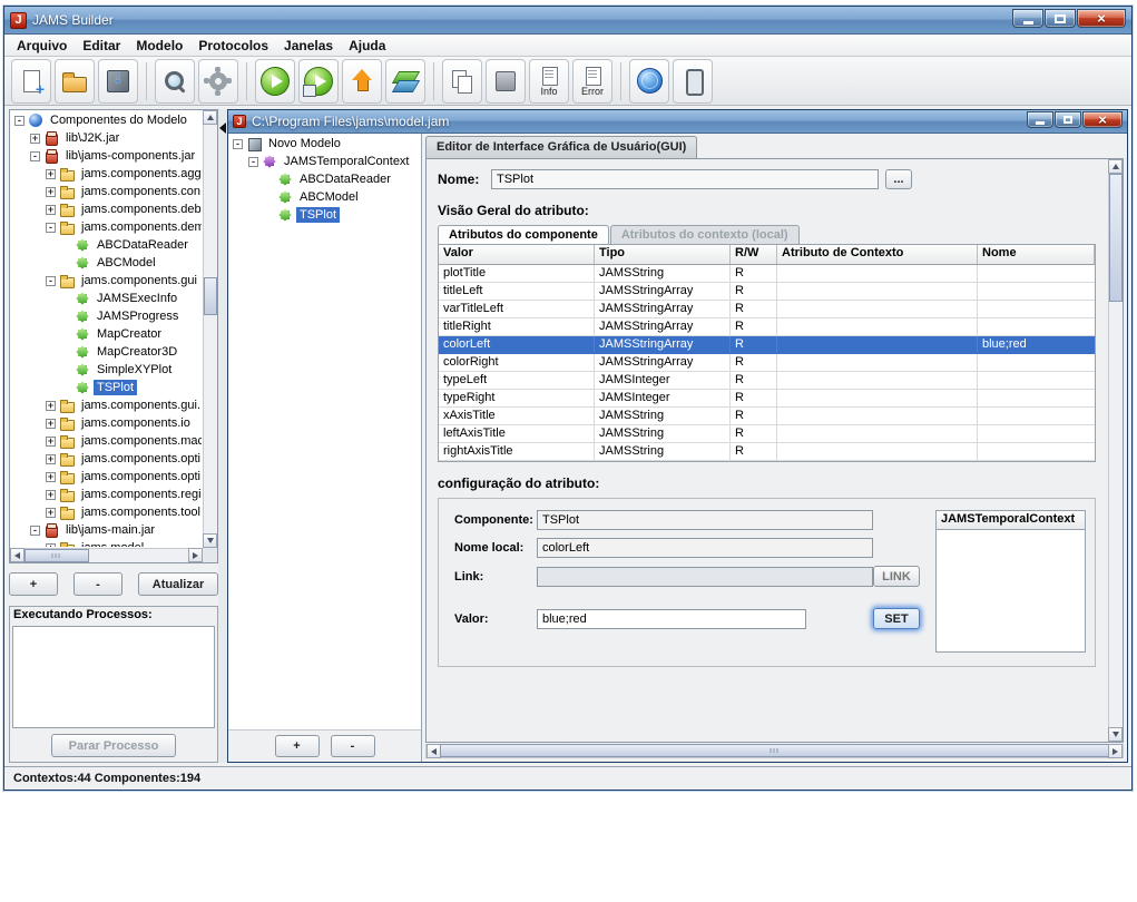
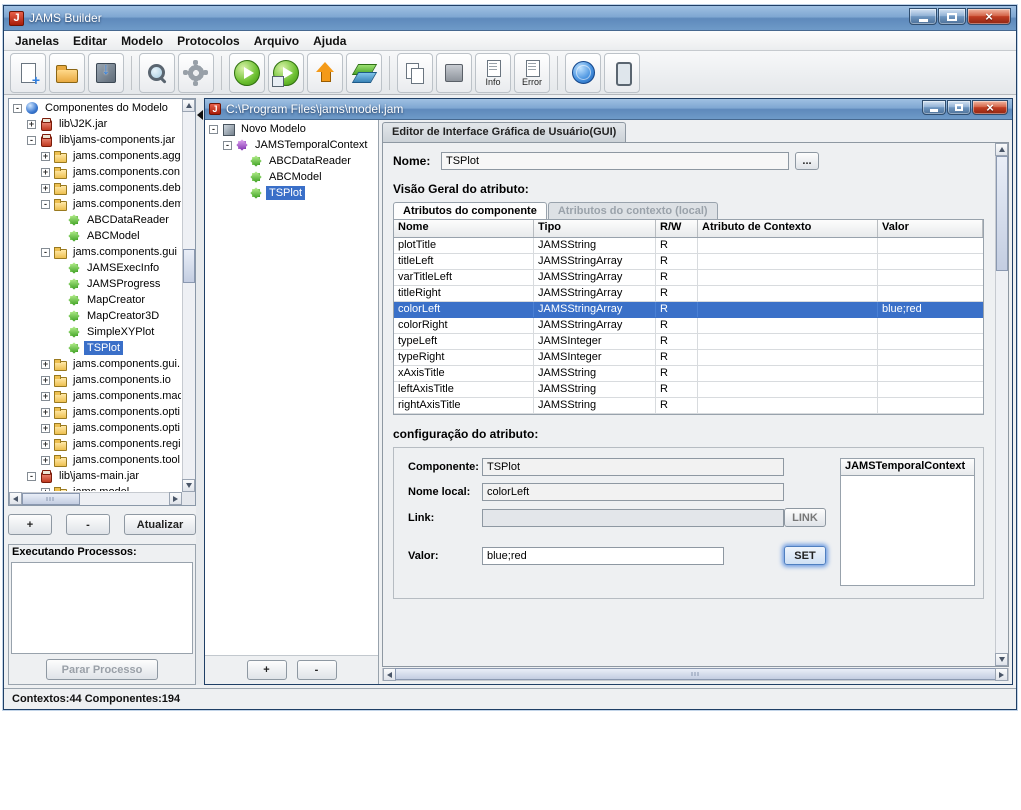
  J
  JAMS Builder
  ×
- Arquivo
+ Janelas
  Editar
  Modelo
  Protocolos
- Janelas
+ Arquivo
  Ajuda
  Info
  Error
  -
  Componentes do Modelo
  +
  lib\J2K.jar
  -
  lib\jams-components.jar
  +
  jams.components.agg
  +
  jams.components.con
  +
  jams.components.deb
  -
  jams.components.dem
  ABCDataReader
  ABCModel
  -
  jams.components.gui
  JAMSExecInfo
  JAMSProgress
  MapCreator
  MapCreator3D
  SimpleXYPlot
  TSPlot
  +
  jams.components.gui.
  +
  jams.components.io
  +
  jams.components.mac
  +
  jams.components.opti
  +
  jams.components.opti
  +
  jams.components.regi
  +
  jams.components.tool
  -
  lib\jams-main.jar
  +
  -
  Atualizar
  Executando Processos:
  Parar Processo
  J
  C:\Program Files\jams\model.jam
  ×
  -
  Novo Modelo
  -
  JAMSTemporalContext
  ABCDataReader
  ABCModel
  TSPlot
  +
  -
  Editor de Interface Gráfica de Usuário(GUI)
  Nome:
  TSPlot
  ...
  Visão Geral do atributo:
  Atributos do componente
  Atributos do contexto (local)
- Valor
+ Nome
  Tipo
  R/W
  Atributo de Contexto
- Nome
+ Valor
  plotTitle
  JAMSString
  R
  titleLeft
  JAMSStringArray
  R
  varTitleLeft
  JAMSStringArray
  R
  titleRight
  JAMSStringArray
  R
  colorLeft
  JAMSStringArray
  R
  blue;red
  colorRight
  JAMSStringArray
  R
  typeLeft
  JAMSInteger
  R
  typeRight
  JAMSInteger
  R
  xAxisTitle
  JAMSString
  R
  leftAxisTitle
  JAMSString
  R
  rightAxisTitle
  JAMSString
  R
  configuração do atributo:
  Componente:
  TSPlot
  Nome local:
  colorLeft
  Link:
  LINK
  Valor:
  blue;red
  SET
  JAMSTemporalContext
  Contextos:44 Componentes:194
